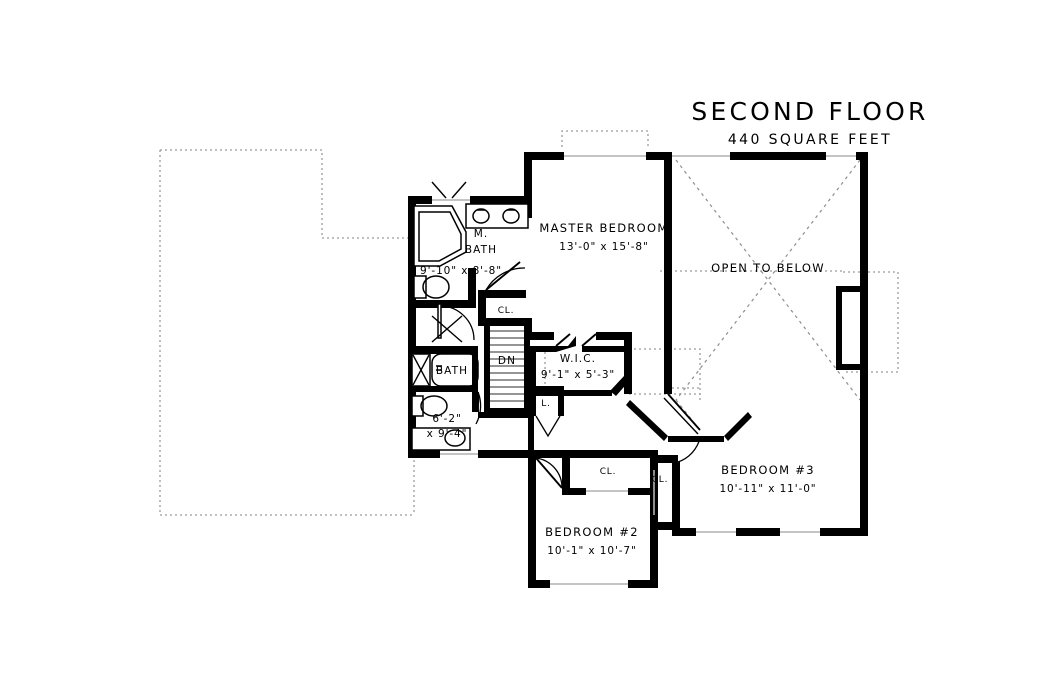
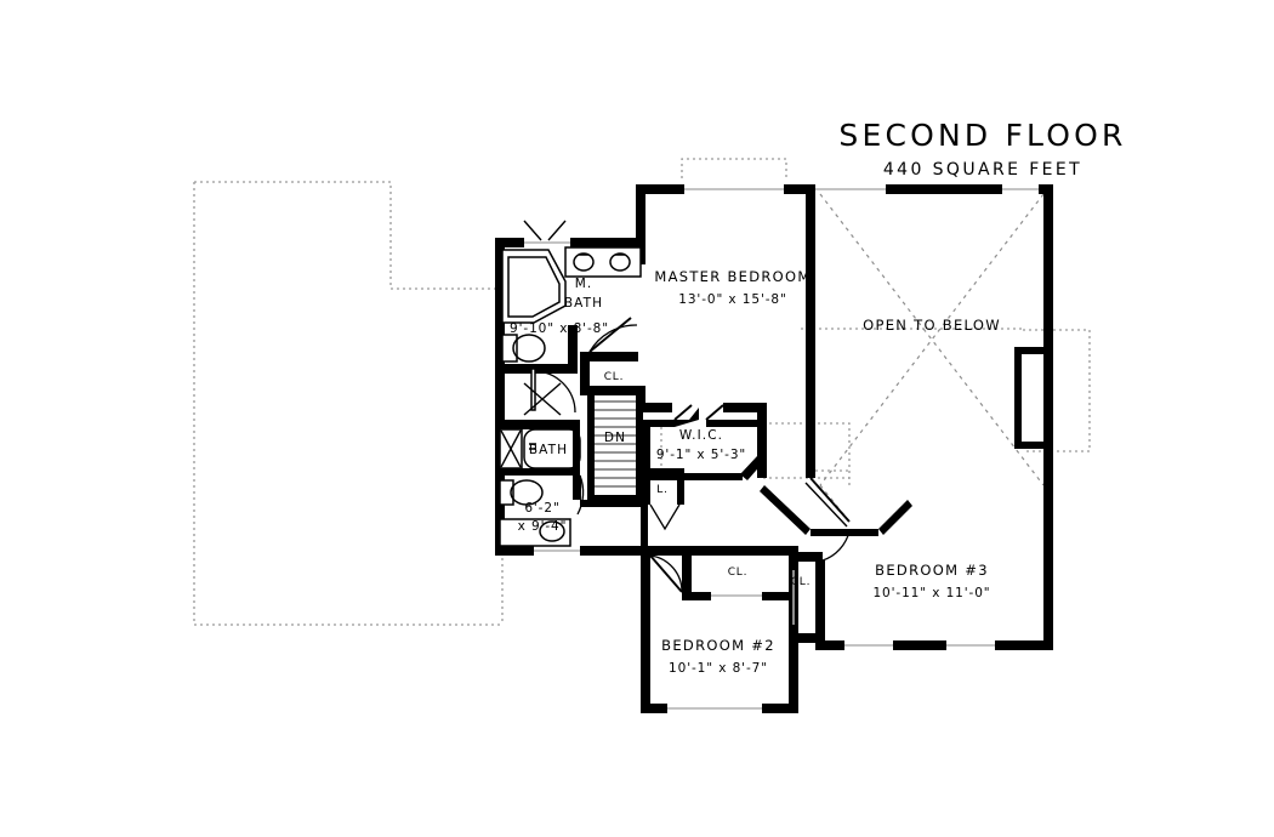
  SECOND FLOOR
  440 SQUARE FEET
  M.
  BATH
  9'-10" x 8'-8"
  MASTER BEDROOM
  13'-0" x 15'-8"
  CL.
  BATH
  6'-2"
  x 9'-4"
  DN
  W.I.C.
  9'-1" x 5'-3"
  L.
  CL.
  CL.
  BEDROOM #3
  10'-11" x 11'-0"
  BEDROOM #2
- 10'-1" x 10'-7"
+ 10'-1" x 8'-7"
  OPEN TO BELOW
